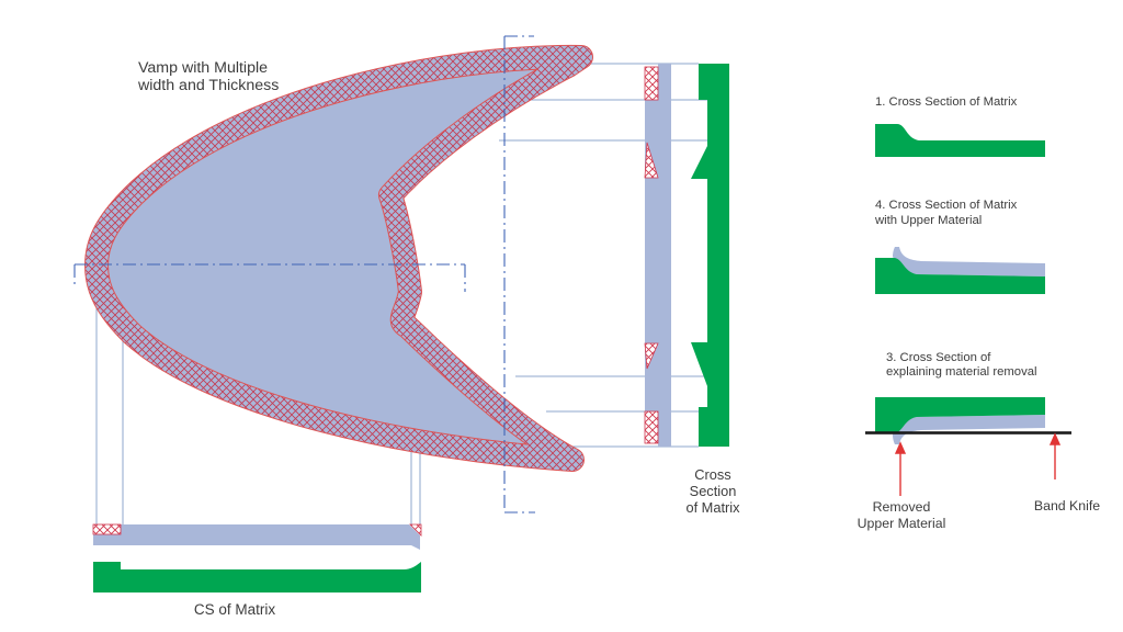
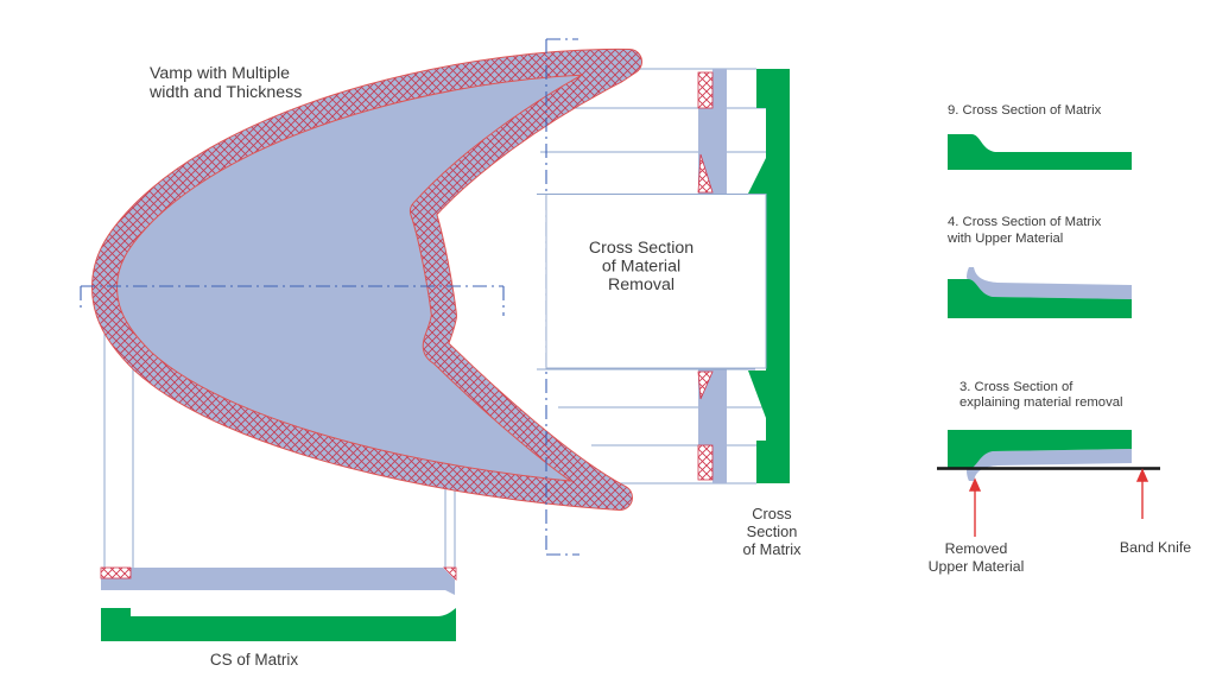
+ Cross Section
+ of Material
+ Removal
  Vamp with Multiple
  width and Thickness
  Cross
  Section
  of Matrix
  CS of Matrix
- 1. Cross Section of Matrix
+ 9. Cross Section of Matrix
  4. Cross Section of Matrix
  with Upper Material
  3. Cross Section of
  explaining material removal
  Removed
  Upper Material
  Band Knife
